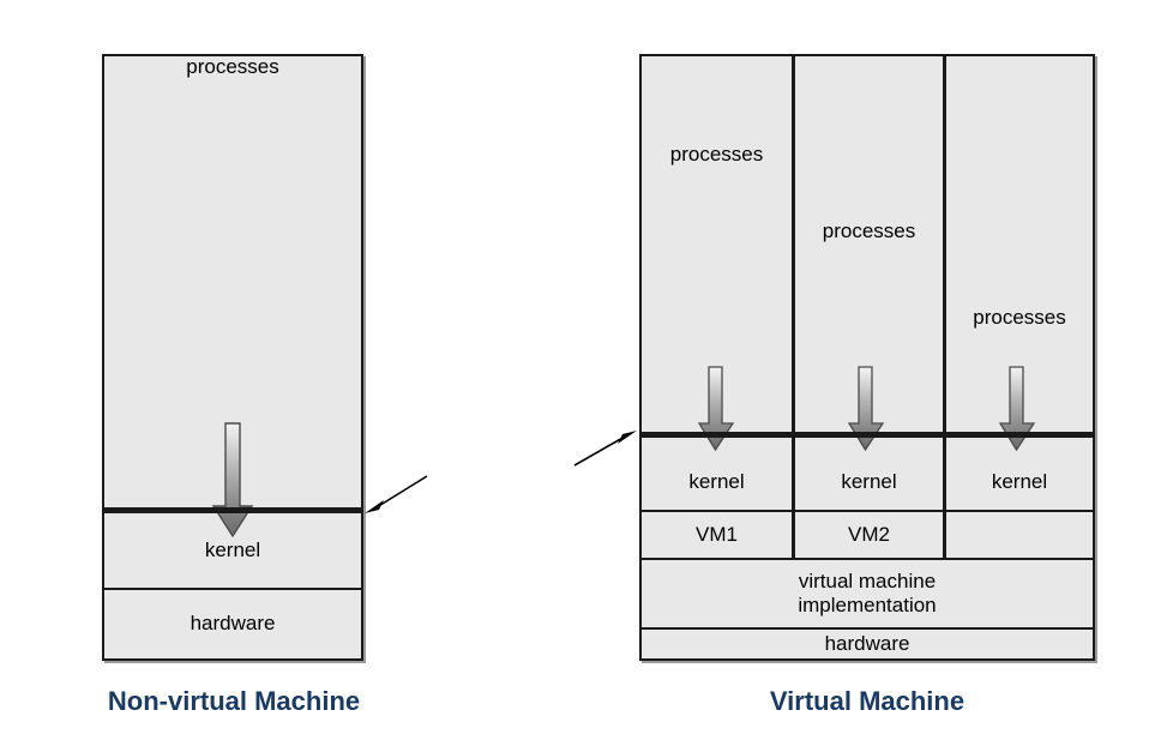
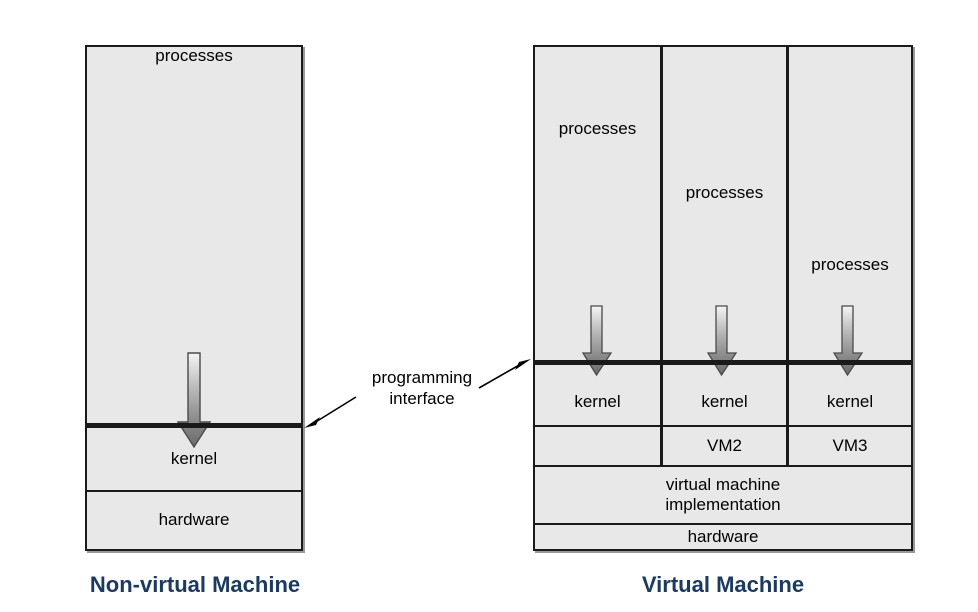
  processes
  kernel
  hardware
+ programming
+ interface
  processes
  processes
  processes
  kernel
  kernel
  kernel
- VM1
  VM2
+ VM3
  virtual machine
  implementation
  hardware
  Non-virtual Machine
  Virtual Machine
